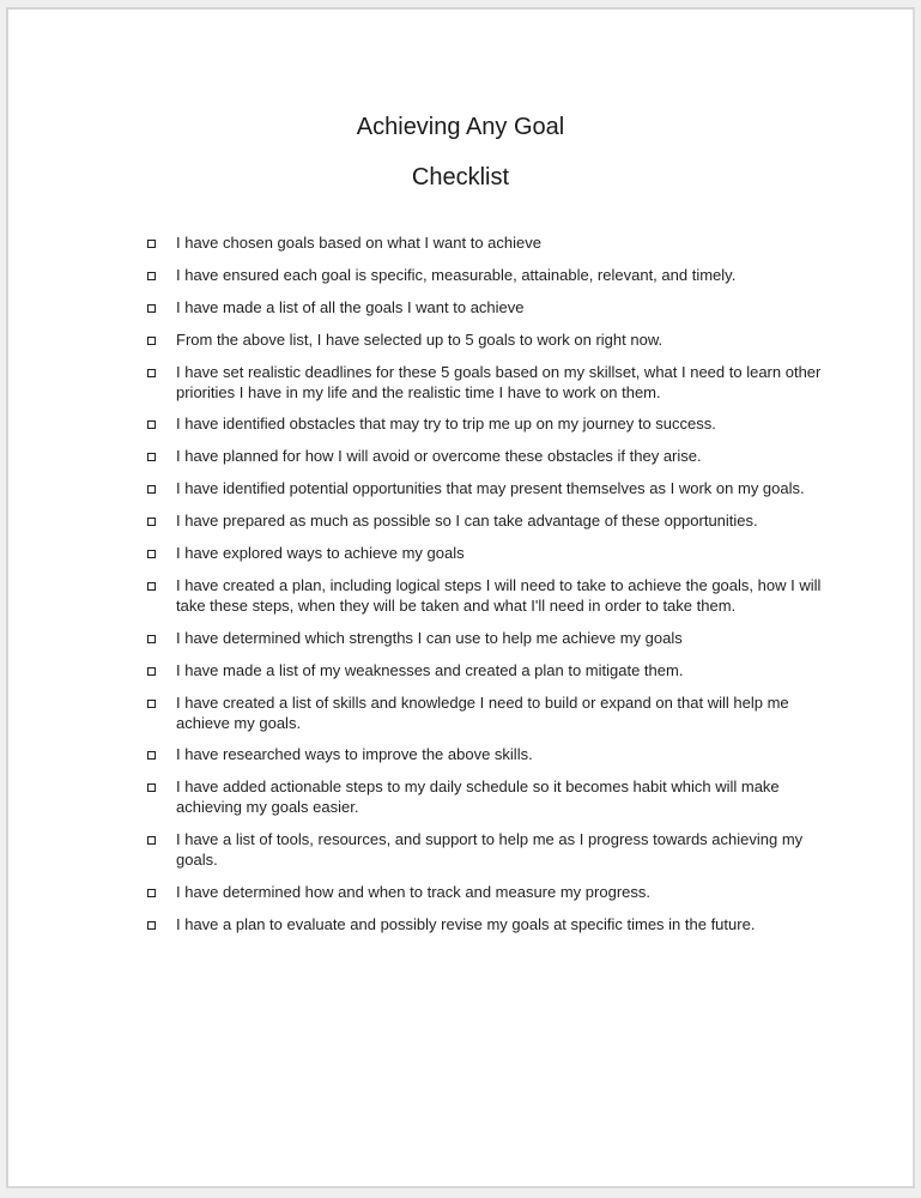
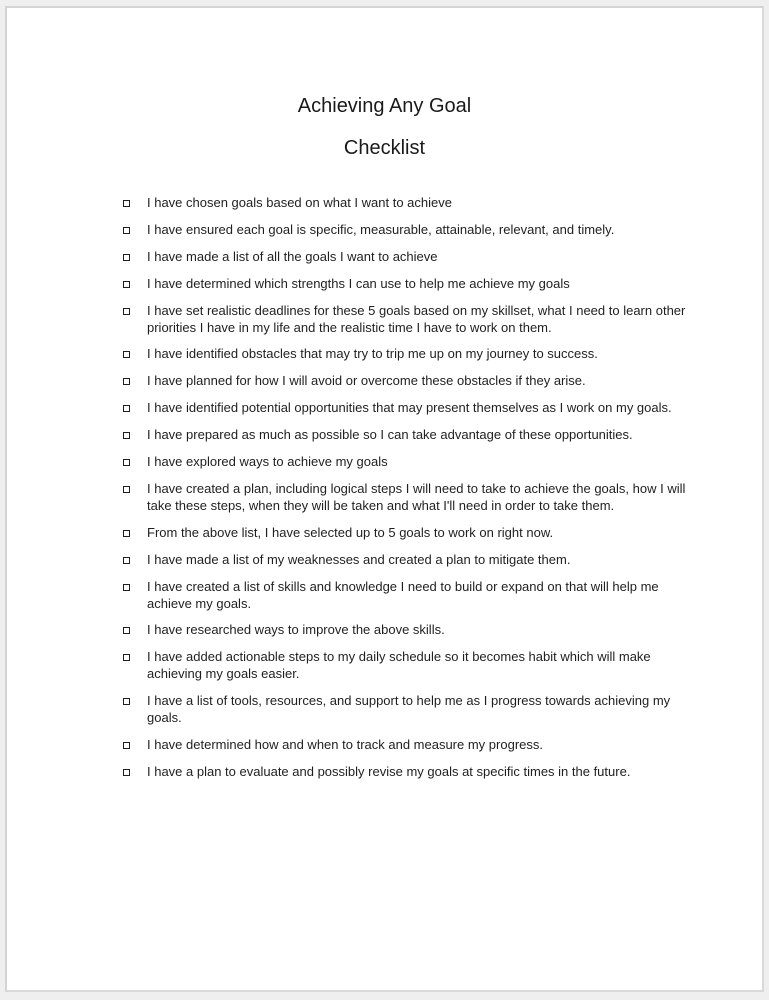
  Achieving Any Goal
  Checklist
  I have chosen goals based on what I want to achieve
  I have ensured each goal is specific, measurable, attainable, relevant, and timely.
  I have made a list of all the goals I want to achieve
- From the above list, I have selected up to 5 goals to work on right now.
+ I have determined which strengths I can use to help me achieve my goals
  I have set realistic deadlines for these 5 goals based on my skillset, what I need to learn other priorities I have in my life and the realistic time I have to work on them.
  I have identified obstacles that may try to trip me up on my journey to success.
  I have planned for how I will avoid or overcome these obstacles if they arise.
  I have identified potential opportunities that may present themselves as I work on my goals.
  I have prepared as much as possible so I can take advantage of these opportunities.
  I have explored ways to achieve my goals
  I have created a plan, including logical steps I will need to take to achieve the goals, how I will take these steps, when they will be taken and what I'll need in order to take them.
- I have determined which strengths I can use to help me achieve my goals
+ From the above list, I have selected up to 5 goals to work on right now.
  I have made a list of my weaknesses and created a plan to mitigate them.
  I have created a list of skills and knowledge I need to build or expand on that will help me achieve my goals.
  I have researched ways to improve the above skills.
  I have added actionable steps to my daily schedule so it becomes habit which will make achieving my goals easier.
  I have a list of tools, resources, and support to help me as I progress towards achieving my goals.
  I have determined how and when to track and measure my progress.
  I have a plan to evaluate and possibly revise my goals at specific times in the future.
